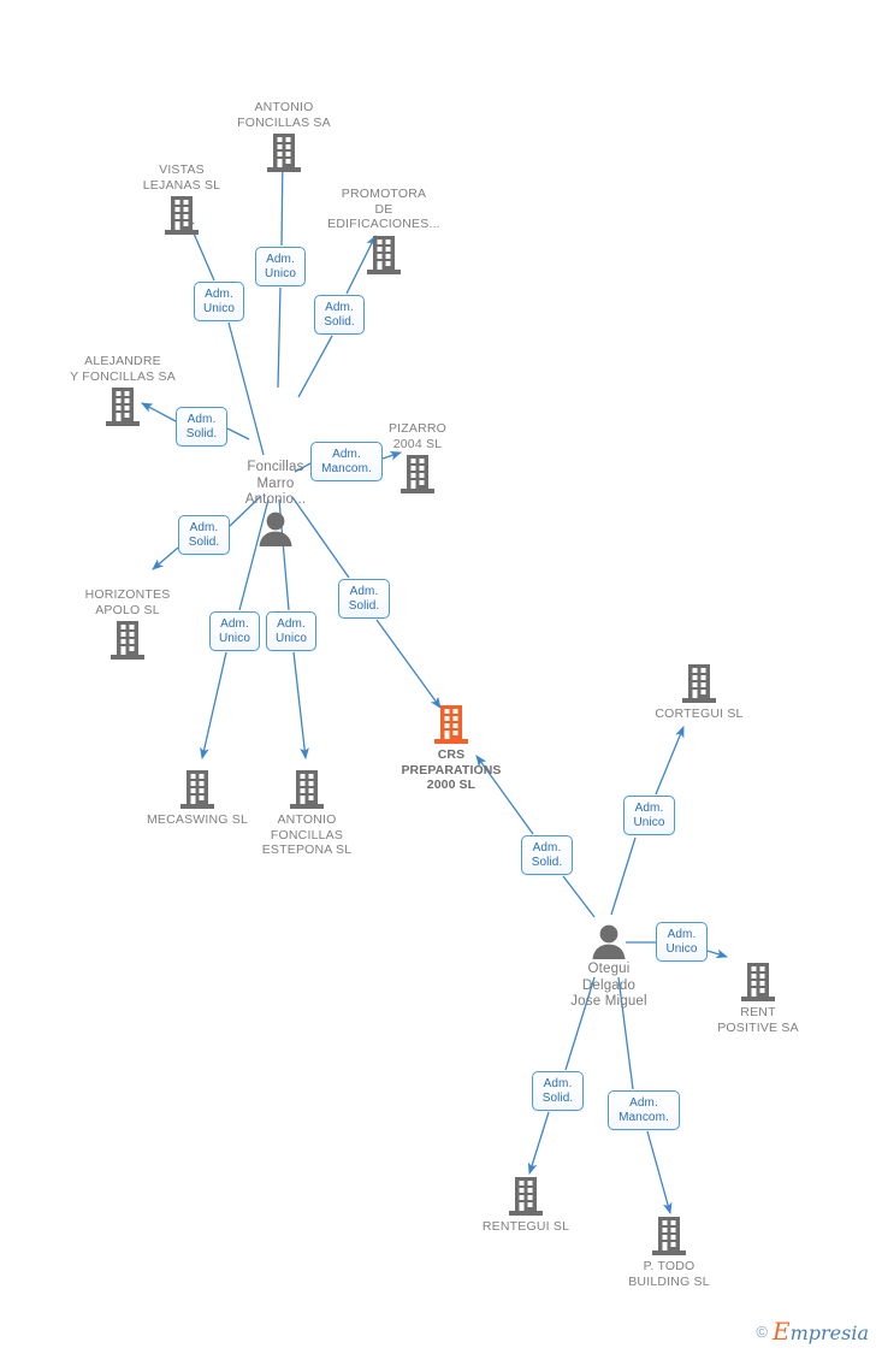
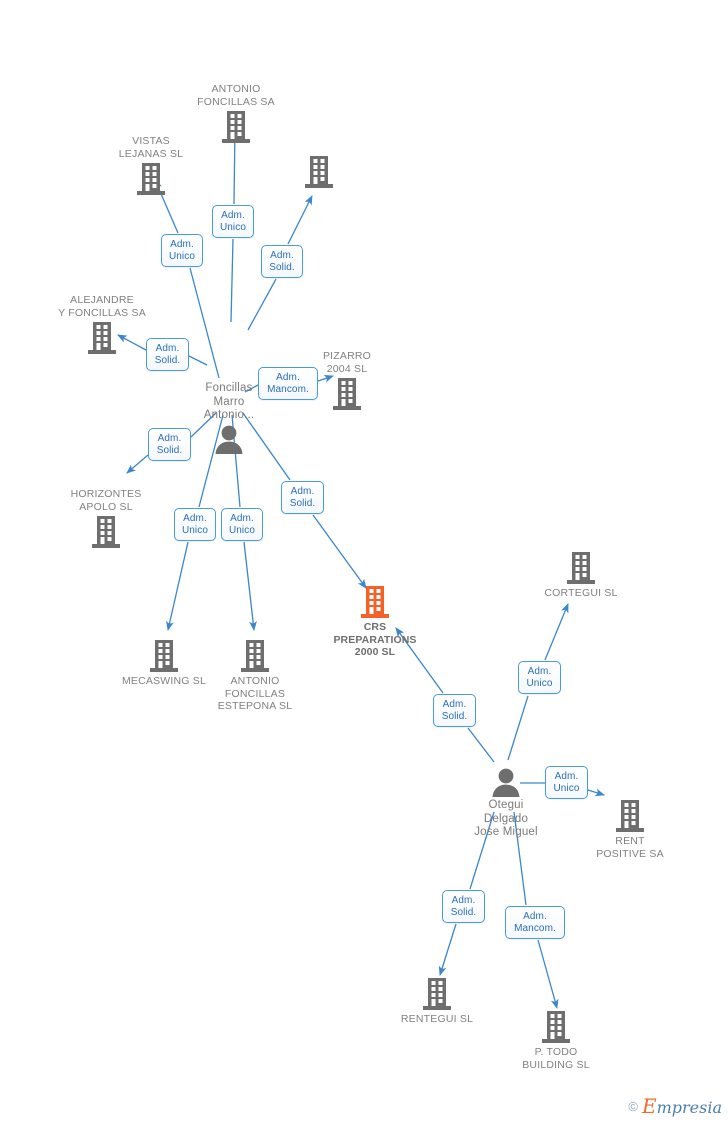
  ANTONIO
  FONCILLAS SA
  VISTAS
  LEJANAS SL
- PROMOTORA
- DE
- EDIFICACIONES...
  ALEJANDRE
  Y FONCILLAS SA
  PIZARRO
  2004 SL
  Foncillas
  Marro
  Antonio...
  HORIZONTES
  APOLO SL
  CORTEGUI SL
  CRS
  PREPARATIONS
  2000 SL
  MECASWING SL
  ANTONIO
  FONCILLAS
  ESTEPONA SL
  Otegui
  Delgado
  Jose Miguel
  RENT
  POSITIVE SA
  RENTEGUI SL
  P. TODO
  BUILDING SL
  Adm.
  Unico
  Adm.
  Unico
  Adm.
  Solid.
  Adm.
  Solid.
  Adm.
  Mancom.
  Adm.
  Solid.
  Adm.
  Unico
  Adm.
  Unico
  Adm.
  Solid.
  Adm.
  Solid.
  Adm.
  Unico
  Adm.
  Unico
  Adm.
  Solid.
  Adm.
  Mancom.
  ©
  Empresia
